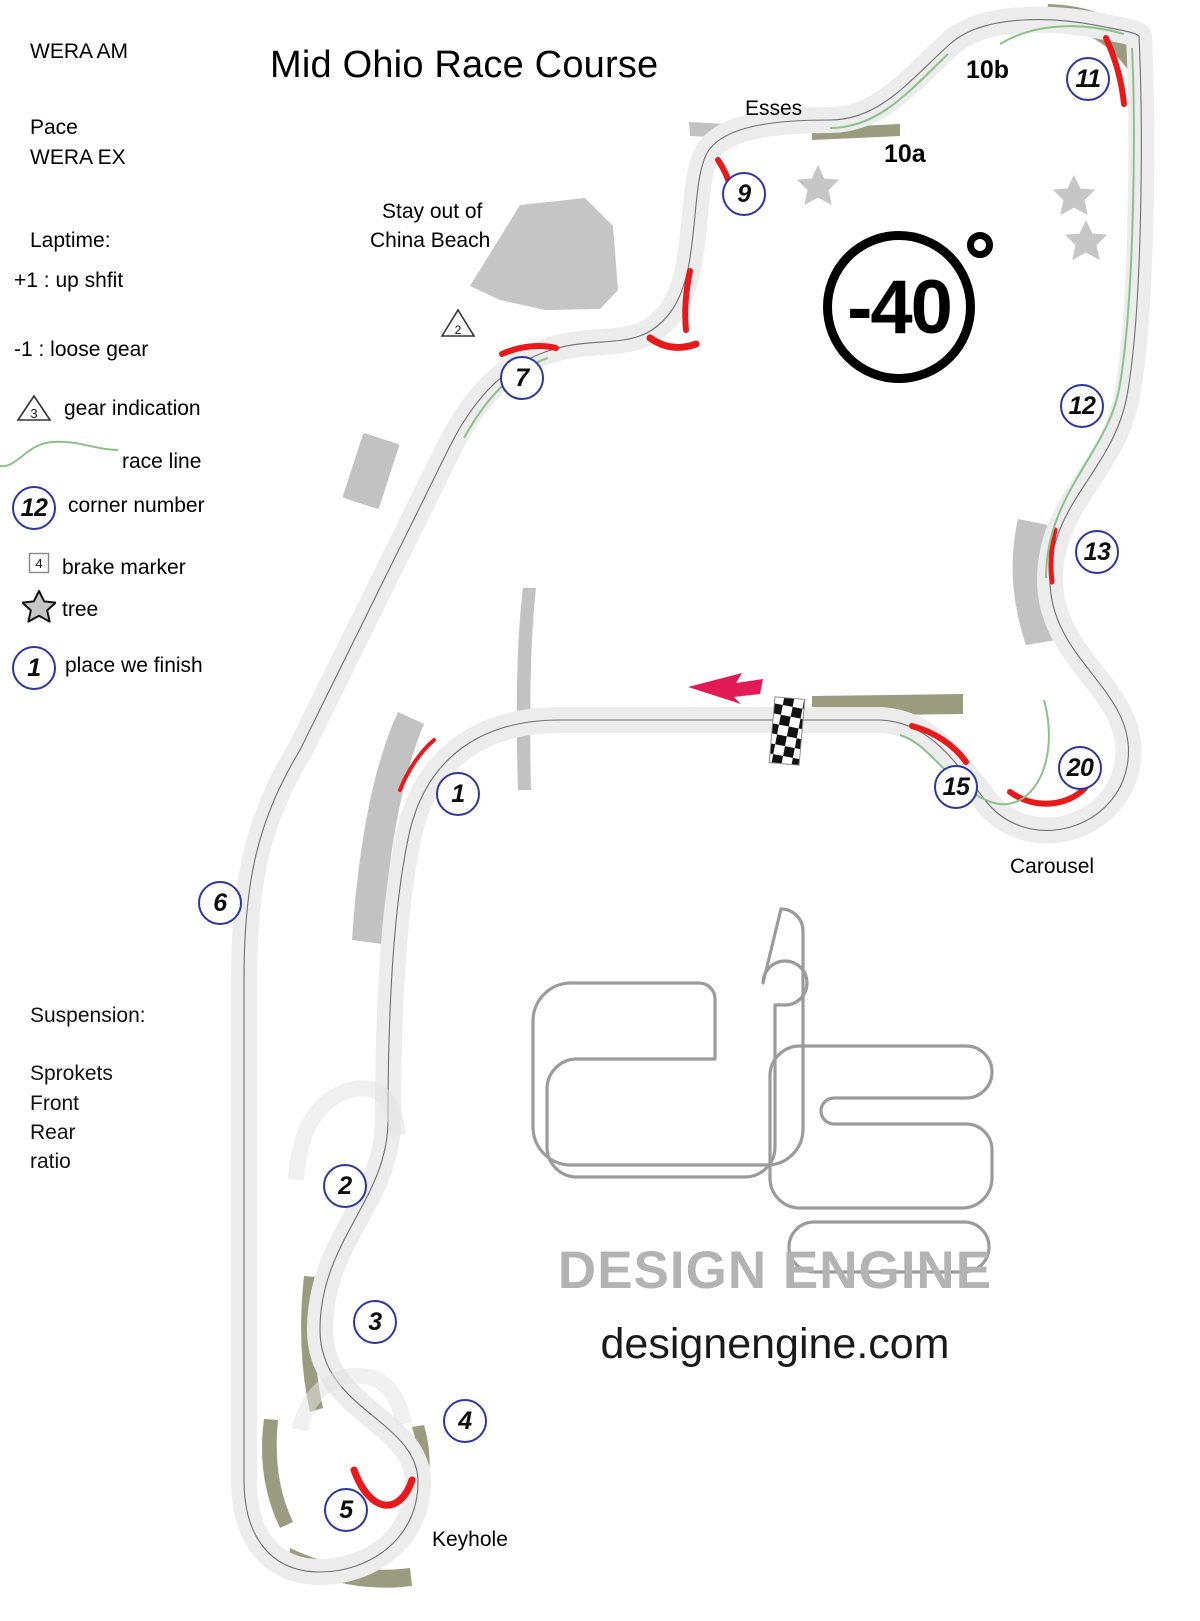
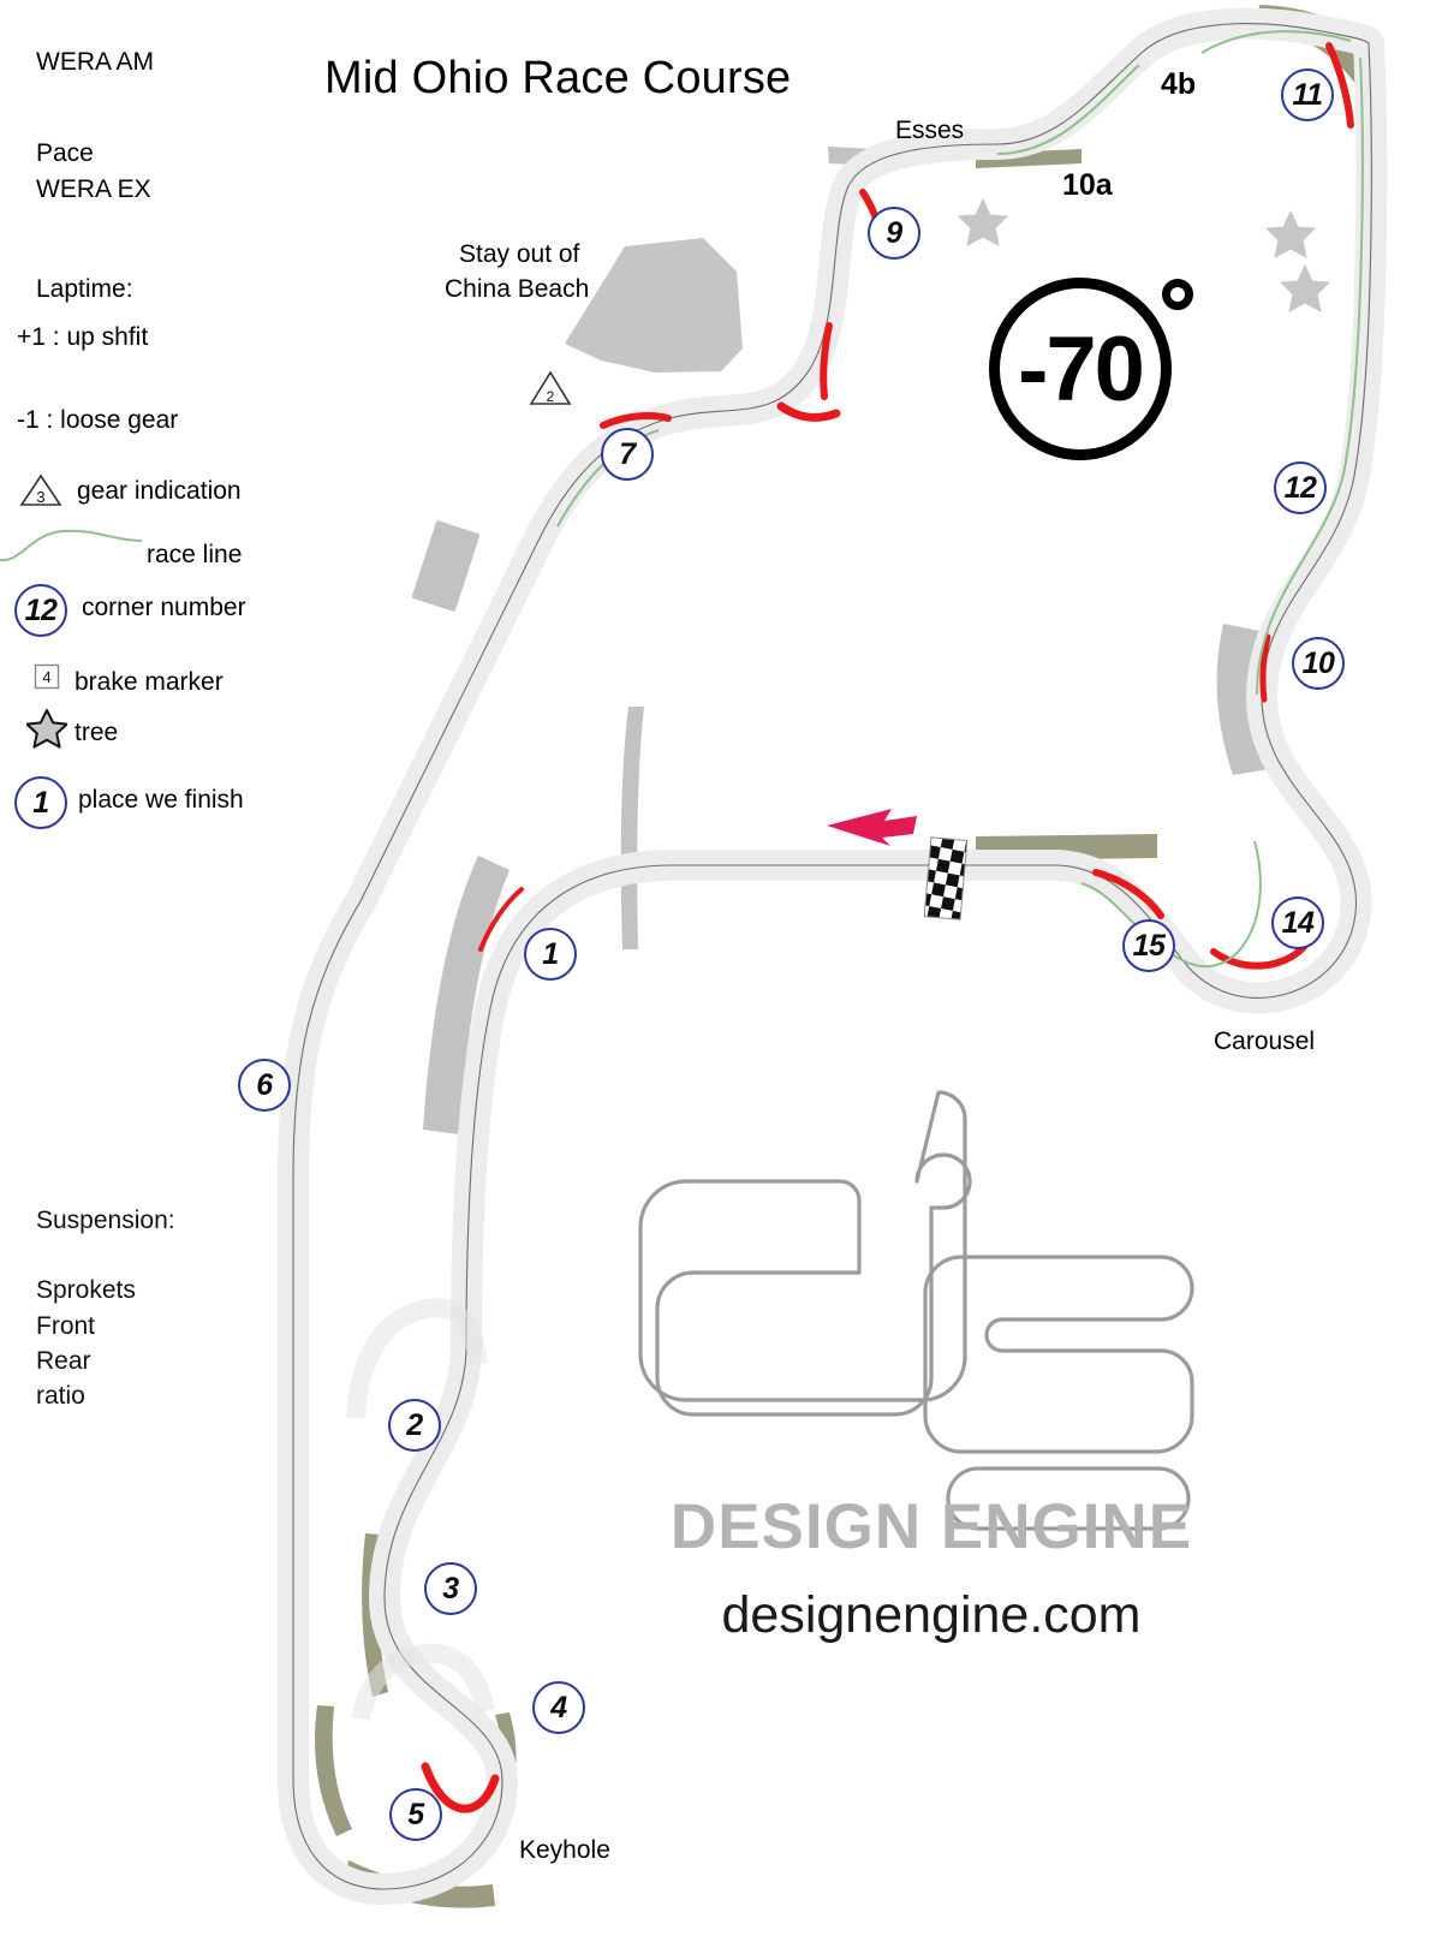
  2
  Mid Ohio Race Course
  WERA AM
  Pace
  WERA EX
  Laptime:
  +1 : up shfit
  -1 : loose gear
  Suspension:
  Sprokets
  Front
  Rear
  ratio
  3
  gear indication
  race line
  12
  corner number
  4
  brake marker
  tree
  1
  place we finish
  Esses
- 10b
+ 4b
  10a
  Stay out of
  China Beach
  Carousel
  Keyhole
  1
  2
  3
  4
  5
  6
  7
  9
  11
  12
- 13
+ 10
- 20
+ 14
  15
- -40
+ -70
  DESIGN ENGINE
  designengine.com
